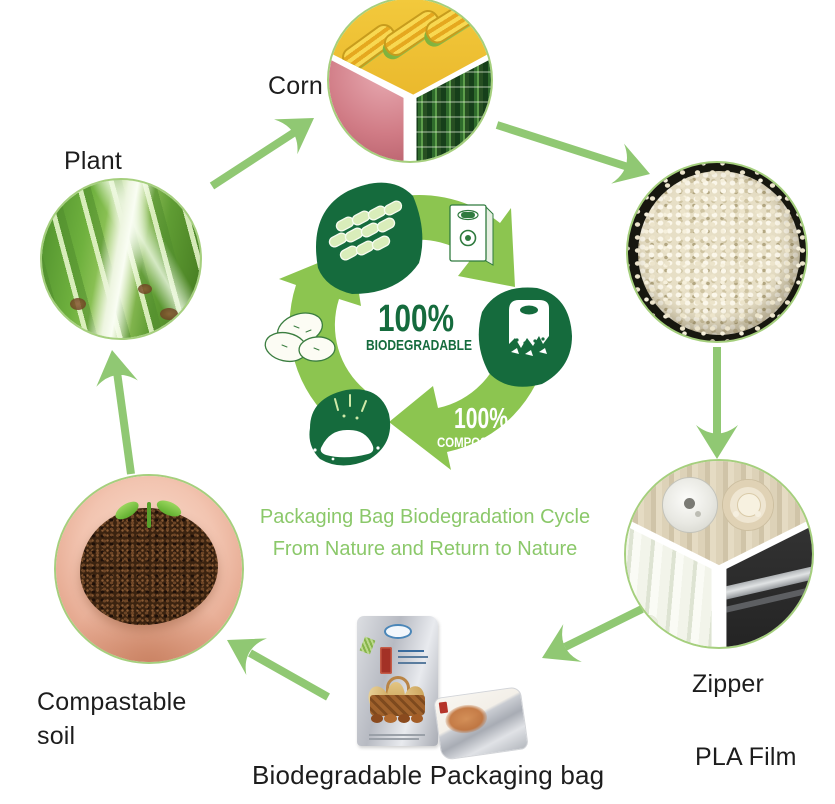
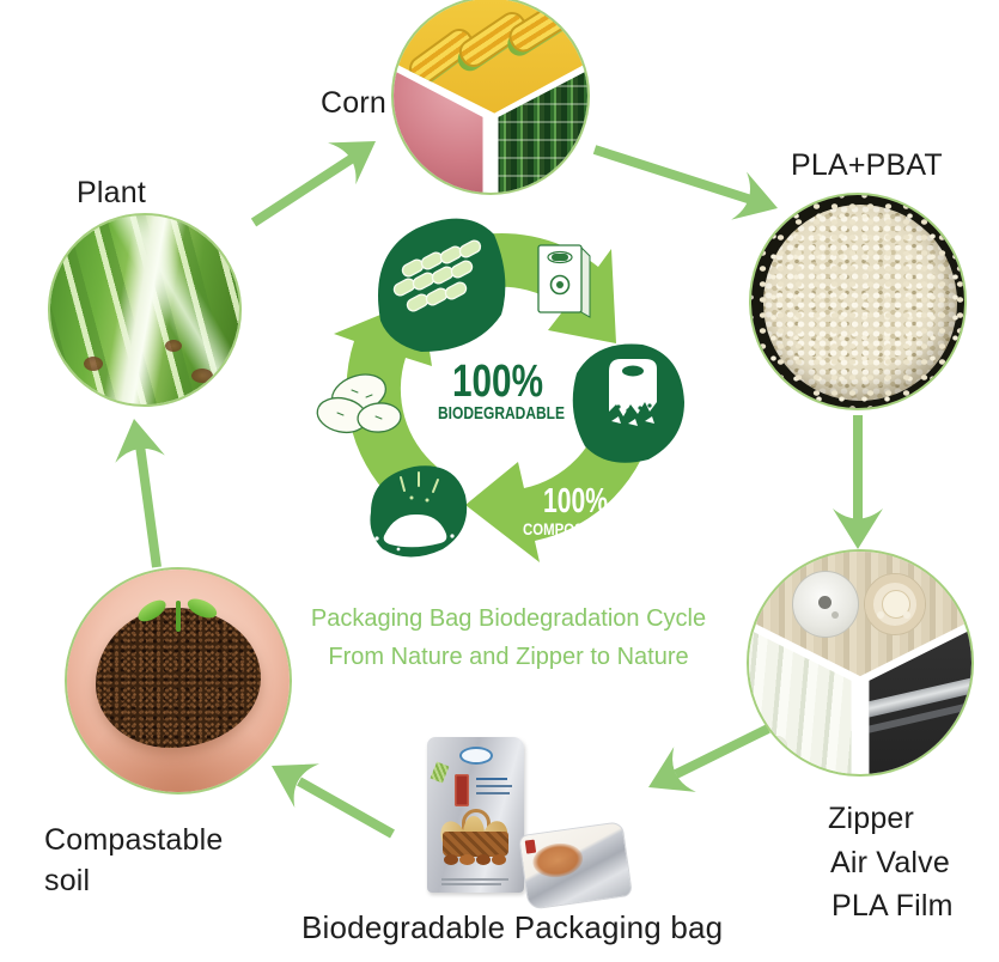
  100%
  BIODEGRADABLE
  100%
  COMPOSTABLE
  Corn
  Plant
+ PLA+PBAT
  Zipper
+ Air Valve
  PLA Film
  Compastable
  soil
  Biodegradable Packaging bag
  Packaging Bag Biodegradation Cycle
- From Nature and Return to Nature
+ From Nature and Zipper to Nature
